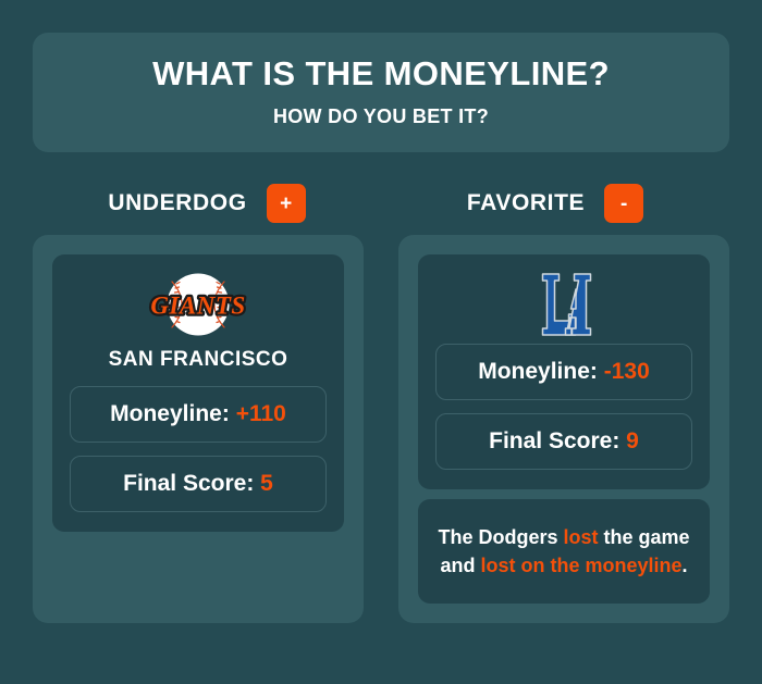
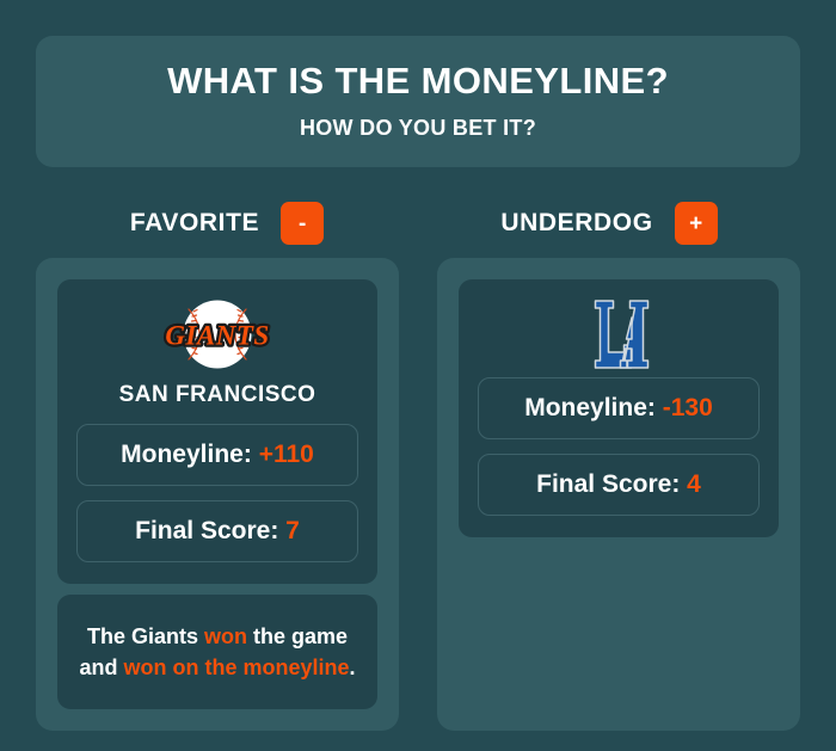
  WHAT IS THE MONEYLINE?
  HOW DO YOU BET IT?
- UNDERDOG
+ FAVORITE
- +
+ -
- FAVORITE
+ UNDERDOG
- -
+ +
  GIANTS
  SAN FRANCISCO
  Moneyline: +110
- Final Score: 5
+ Final Score: 7
+ The Giants won the game and won on the moneyline.
  Moneyline: -130
- Final Score: 9
+ Final Score: 4
- The Dodgers lost the game and lost on the moneyline.
